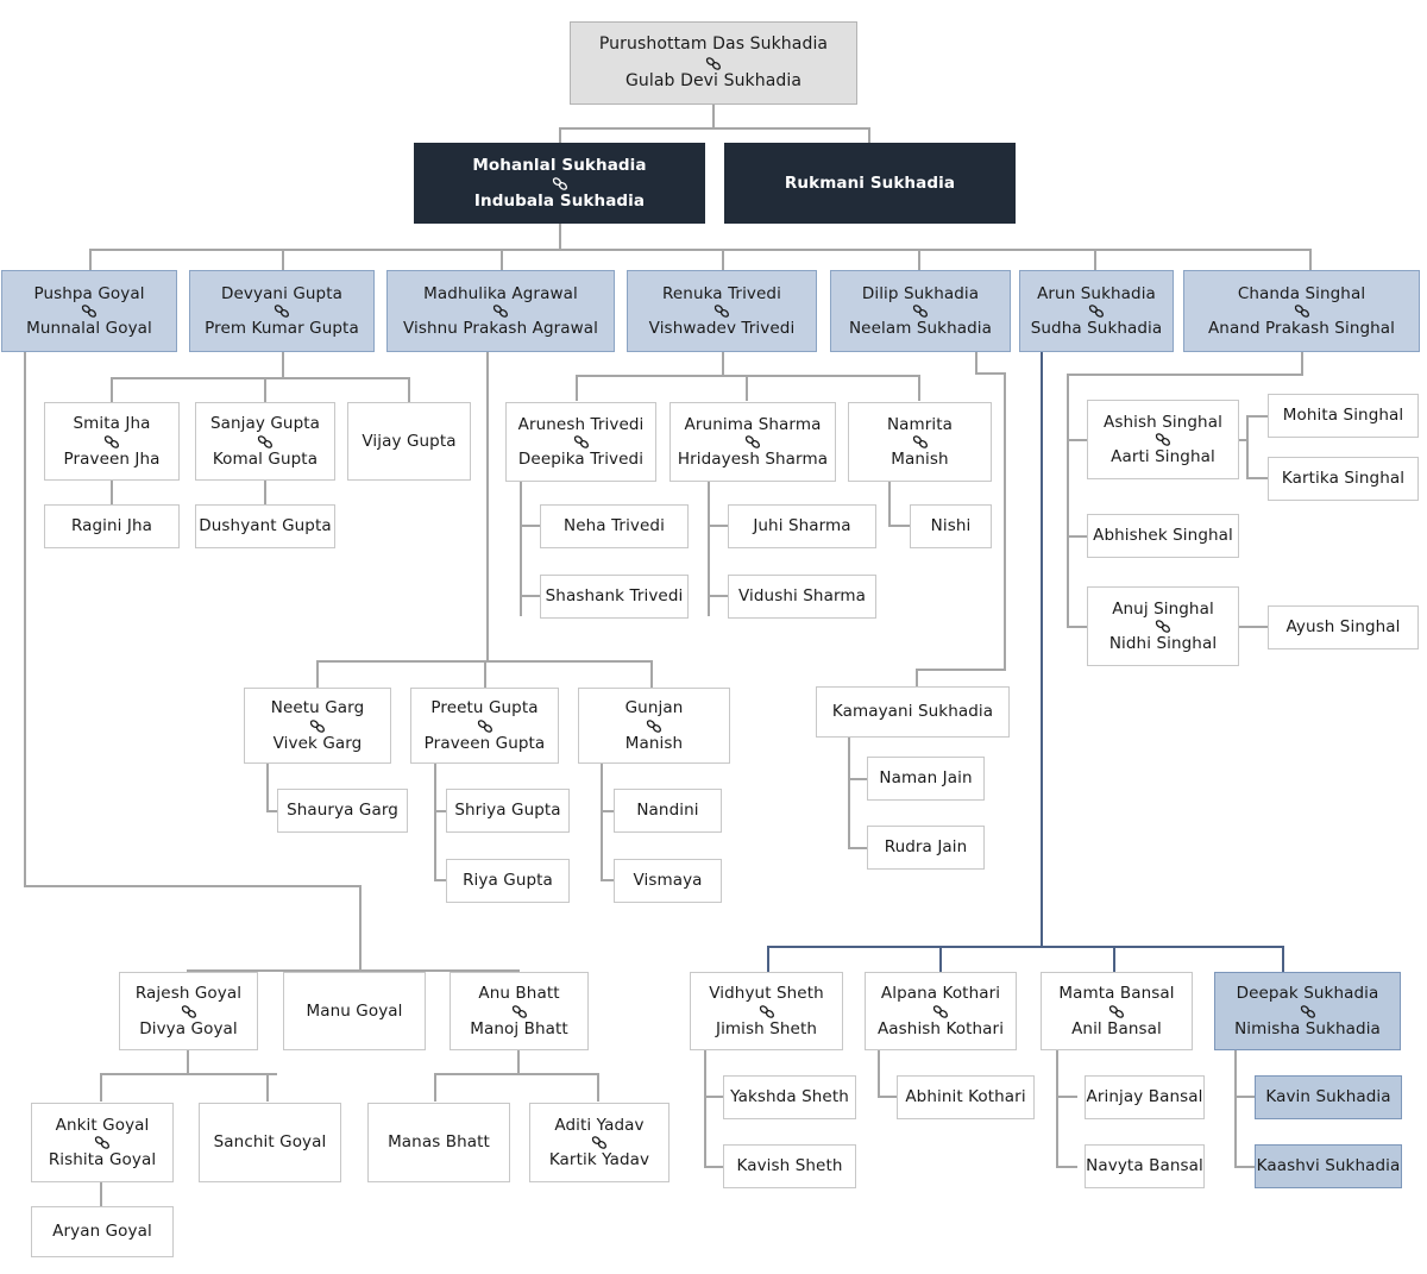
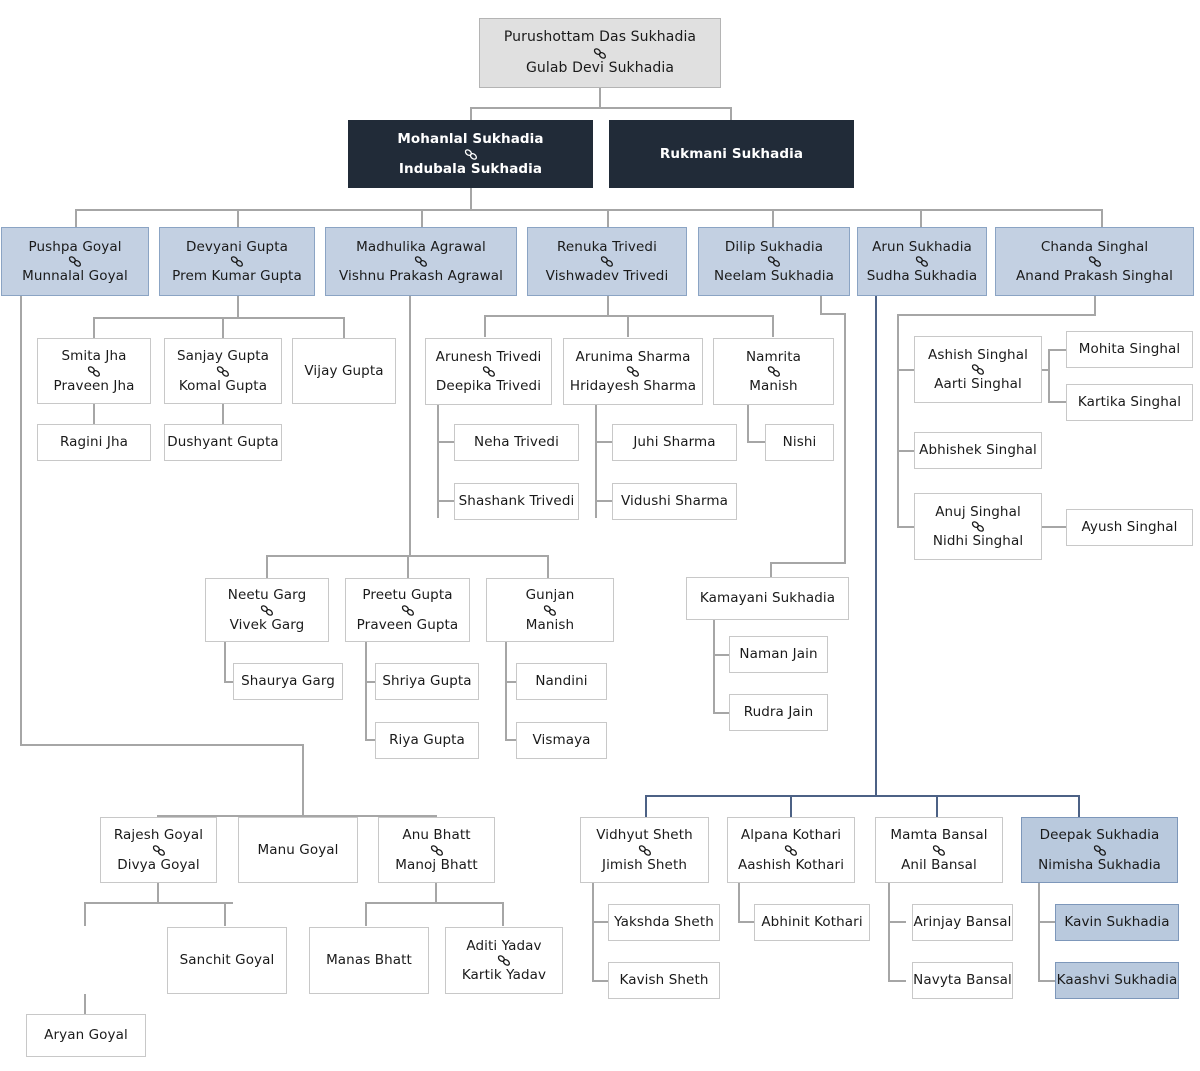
  Purushottam Das Sukhadia
  Gulab Devi Sukhadia
  Mohanlal Sukhadia
  Indubala Sukhadia
  Rukmani Sukhadia
  Pushpa Goyal
  Munnalal Goyal
  Devyani Gupta
  Prem Kumar Gupta
  Madhulika Agrawal
  Vishnu Prakash Agrawal
  Renuka Trivedi
  Vishwadev Trivedi
  Dilip Sukhadia
  Neelam Sukhadia
  Arun Sukhadia
  Sudha Sukhadia
  Chanda Singhal
  Anand Prakash Singhal
  Smita Jha
  Praveen Jha
  Sanjay Gupta
  Komal Gupta
  Vijay Gupta
  Ragini Jha
  Dushyant Gupta
  Arunesh Trivedi
  Deepika Trivedi
  Arunima Sharma
  Hridayesh Sharma
  Namrita
  Manish
  Neha Trivedi
  Shashank Trivedi
  Juhi Sharma
  Vidushi Sharma
  Nishi
  Ashish Singhal
  Aarti Singhal
  Mohita Singhal
  Kartika Singhal
  Abhishek Singhal
  Anuj Singhal
  Nidhi Singhal
  Ayush Singhal
  Neetu Garg
  Vivek Garg
  Preetu Gupta
  Praveen Gupta
  Gunjan
  Manish
  Shaurya Garg
  Shriya Gupta
  Riya Gupta
  Nandini
  Vismaya
  Kamayani Sukhadia
  Naman Jain
  Rudra Jain
  Rajesh Goyal
  Divya Goyal
  Manu Goyal
  Anu Bhatt
  Manoj Bhatt
- Ankit Goyal
- Rishita Goyal
  Sanchit Goyal
  Manas Bhatt
  Aditi Yadav
  Kartik Yadav
  Aryan Goyal
  Vidhyut Sheth
  Jimish Sheth
  Alpana Kothari
  Aashish Kothari
  Mamta Bansal
  Anil Bansal
  Deepak Sukhadia
  Nimisha Sukhadia
  Yakshda Sheth
  Kavish Sheth
  Abhinit Kothari
  Arinjay Bansal
  Navyta Bansal
  Kavin Sukhadia
  Kaashvi Sukhadia
